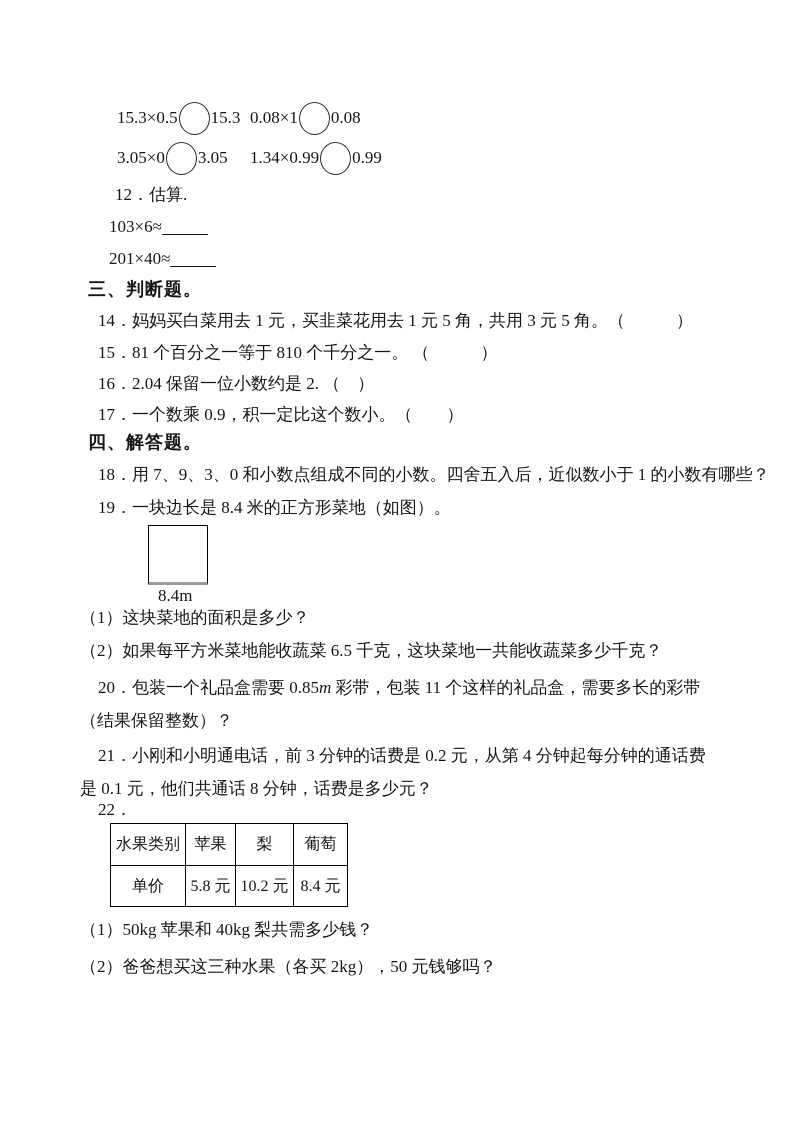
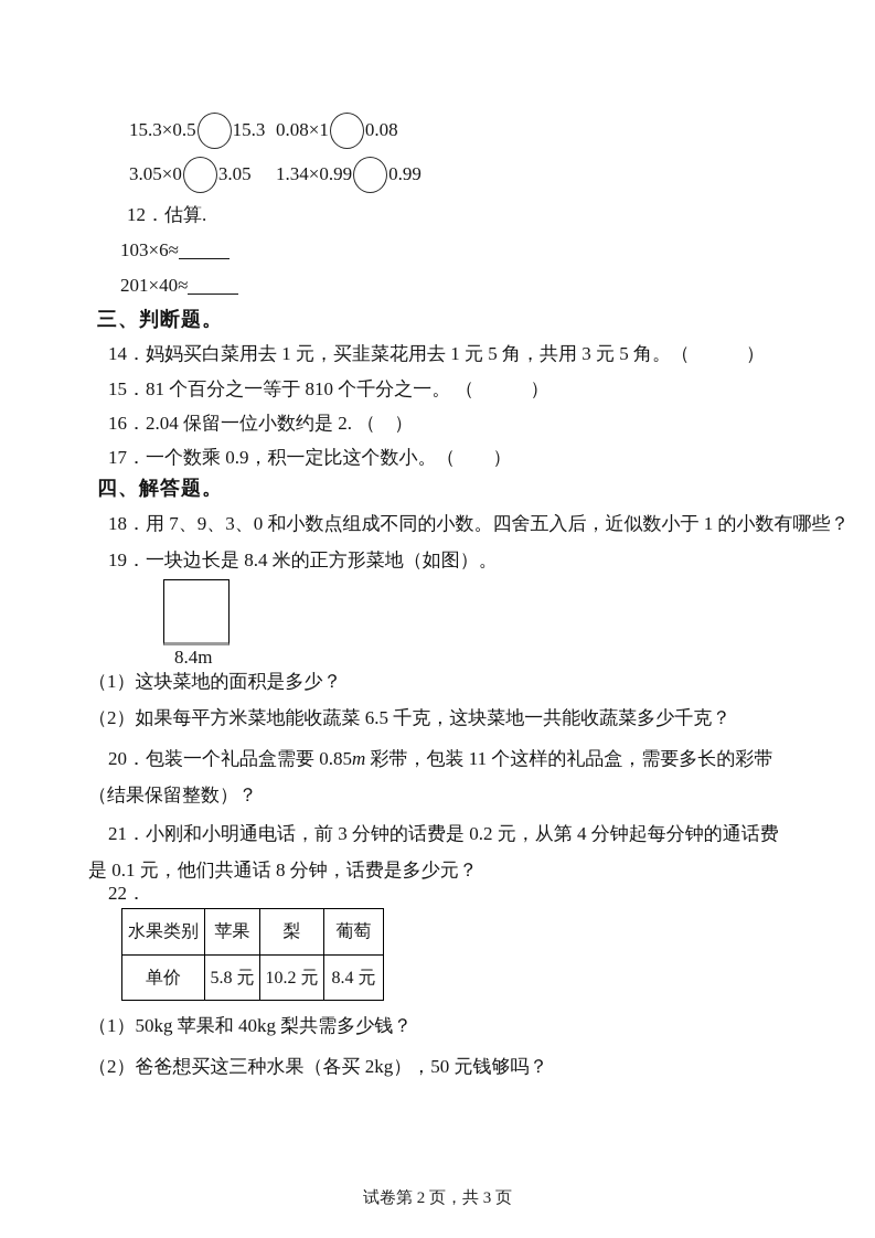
  15.3×0.5
  15.3
  0.08×1
  0.08
  3.05×0
  3.05
  1.34×0.99
  0.99
  12．估算.
  103×6≈
  201×40≈
  三、判断题。
  14．妈妈买白菜用去 1 元，买韭菜花用去 1 元 5 角，共用 3 元 5 角。（ ）
  15．81 个百分之一等于 810 个千分之一。 （ ）
  16．2.04 保留一位小数约是 2. （ ）
  17．一个数乘 0.9，积一定比这个数小。（ ）
  四、解答题。
  18．用 7、9、3、0 和小数点组成不同的小数。四舍五入后，近似数小于 1 的小数有哪些？
  19．一块边长是 8.4 米的正方形菜地（如图）。
  8.4m
  （1）这块菜地的面积是多少？
  （2）如果每平方米菜地能收蔬菜 6.5 千克，这块菜地一共能收蔬菜多少千克？
  20．包装一个礼品盒需要 0.85m 彩带，包装 11 个这样的礼品盒，需要多长的彩带（结果保留整数）？
  21．小刚和小明通电话，前 3 分钟的话费是 0.2 元，从第 4 分钟起每分钟的通话费是 0.1 元，他们共通话 8 分钟，话费是多少元？
  22．
  水果类别	苹果	梨	葡萄
  单价	5.8 元	10.2 元	8.4 元
  （1）50kg 苹果和 40kg 梨共需多少钱？
  （2）爸爸想买这三种水果（各买 2kg），50 元钱够吗？
+ 试卷第 2 页，共 3 页
